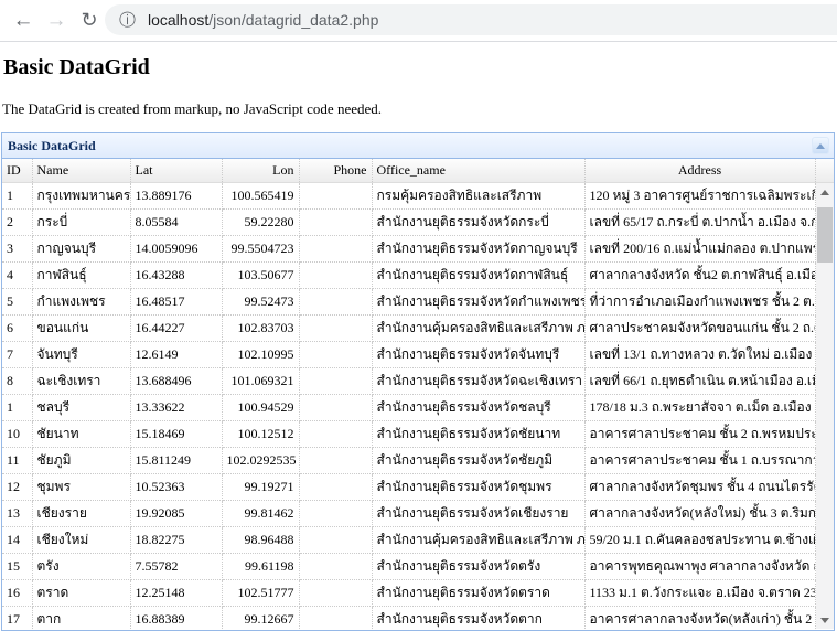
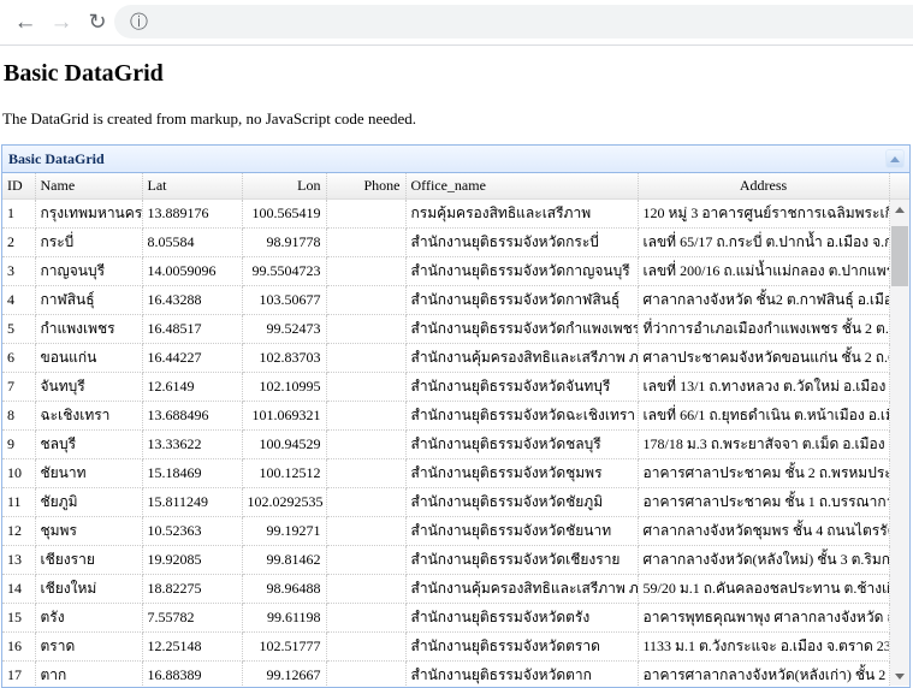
  ←
  →
  ↻
  ⓘ
- localhost/json/datagrid_data2.php
  Basic DataGrid
  The DataGrid is created from markup, no JavaScript code needed.
  Basic DataGrid
  ID	Name	Lat	Lon	Phone	Office_name	Address
  1	กรุงเทพมหานคร	13.889176	100.565419		กรมคุ้มครองสิทธิและเสรีภาพ	120 หมู่ 3 อาคารศูนย์ราชการเฉลิมพระเ
- 2	กระบี่	8.05584	59.22280		สำนักงานยุติธรรมจังหวัดกระบี่	เลขที่ 65/17 ถ.กระบี่ ต.ปากน้ำ อ.เมือง จ.ก
+ 2	กระบี่	8.05584	98.91778		สำนักงานยุติธรรมจังหวัดกระบี่	เลขที่ 65/17 ถ.กระบี่ ต.ปากน้ำ อ.เมือง จ.ก
  3	กาญจนบุรี	14.0059096	99.5504723		สำนักงานยุติธรรมจังหวัดกาญจนบุรี	เลขที่ 200/16 ถ.แม่น้ำแม่กลอง ต.ปากแพ
  4	กาฬสินธุ์	16.43288	103.50677		สำนักงานยุติธรรมจังหวัดกาฬสินธุ์	ศาลากลางจังหวัด ชั้น2 ต.กาฬสินธุ์ อ.เมือ
  5	กำแพงเพชร	16.48517	99.52473		สำนักงานยุติธรรมจังหวัดกำแพงเพชร	ที่ว่าการอำเภอเมืองกำแพงเพชร ชั้น 2 ต.
  6	ขอนแก่น	16.44227	102.83703		สำนักงานคุ้มครองสิทธิและเสรีภาพ ภ	ศาลาประชาคมจังหวัดขอนแก่น ชั้น 2 ถ.
  7	จันทบุรี	12.6149	102.10995		สำนักงานยุติธรรมจังหวัดจันทบุรี	เลขที่ 13/1 ถ.ทางหลวง ต.วัดใหม่ อ.เมือง
  8	ฉะเชิงเทรา	13.688496	101.069321		สำนักงานยุติธรรมจังหวัดฉะเชิงเทรา	เลขที่ 66/1 ถ.ยุทธดำเนิน ต.หน้าเมือง อ.เ
- 1	ชลบุรี	13.33622	100.94529		สำนักงานยุติธรรมจังหวัดชลบุรี	178/18 ม.3 ถ.พระยาสัจจา ต.เม็ด อ.เมือง
+ 9	ชลบุรี	13.33622	100.94529		สำนักงานยุติธรรมจังหวัดชลบุรี	178/18 ม.3 ถ.พระยาสัจจา ต.เม็ด อ.เมือง
- 10	ชัยนาท	15.18469	100.12512		สำนักงานยุติธรรมจังหวัดชัยนาท	อาคารศาลาประชาคม ชั้น 2 ถ.พรหมประ
+ 10	ชัยนาท	15.18469	100.12512		สำนักงานยุติธรรมจังหวัดชุมพร	อาคารศาลาประชาคม ชั้น 2 ถ.พรหมประ
  11	ชัยภูมิ	15.811249	102.0292535		สำนักงานยุติธรรมจังหวัดชัยภูมิ	อาคารศาลาประชาคม ชั้น 1 ถ.บรรณาก
- 12	ชุมพร	10.52363	99.19271		สำนักงานยุติธรรมจังหวัดชุมพร	ศาลากลางจังหวัดชุมพร ชั้น 4 ถนนไตรรั
+ 12	ชุมพร	10.52363	99.19271		สำนักงานยุติธรรมจังหวัดชัยนาท	ศาลากลางจังหวัดชุมพร ชั้น 4 ถนนไตรรั
  13	เชียงราย	19.92085	99.81462		สำนักงานยุติธรรมจังหวัดเชียงราย	ศาลากลางจังหวัด(หลังใหม่) ชั้น 3 ต.ริมก
  14	เชียงใหม่	18.82275	98.96488		สำนักงานคุ้มครองสิทธิและเสรีภาพ ภ	59/20 ม.1 ถ.คันคลองชลประทาน ต.ช้างเ
  15	ตรัง	7.55782	99.61198		สำนักงานยุติธรรมจังหวัดตรัง	อาคารพุทธคุณพาพุง ศาลากลางจังหวัด
  16	ตราด	12.25148	102.51777		สำนักงานยุติธรรมจังหวัดตราด	1133 ม.1 ต.วังกระแจะ อ.เมือง จ.ตราด 23
  17	ตาก	16.88389	99.12667		สำนักงานยุติธรรมจังหวัดตาก	อาคารศาลากลางจังหวัด(หลังเก่า) ชั้น 2
